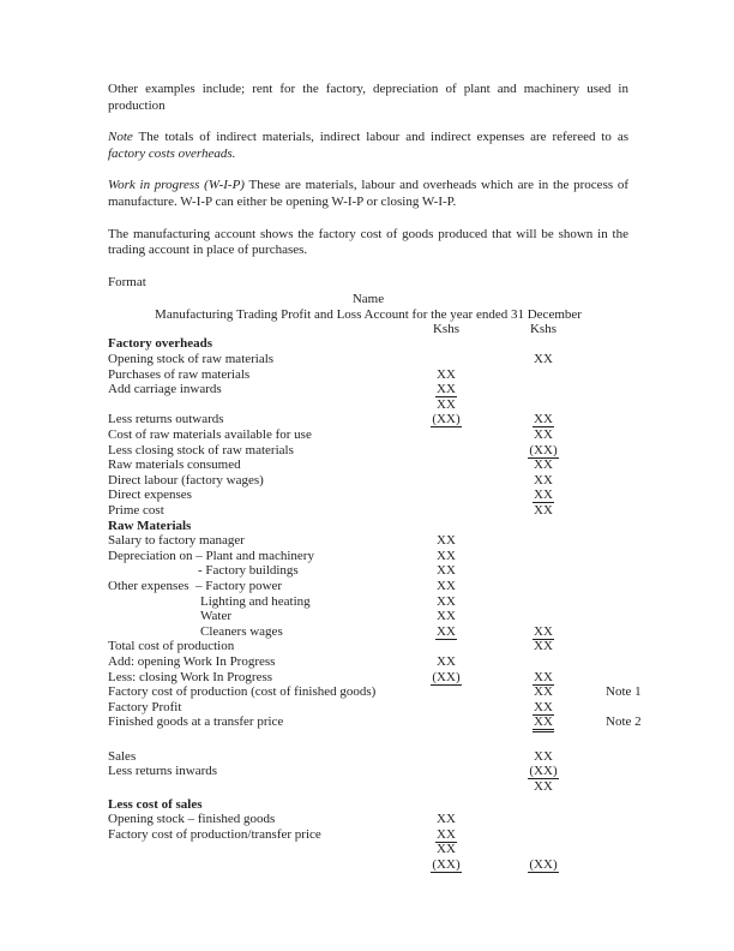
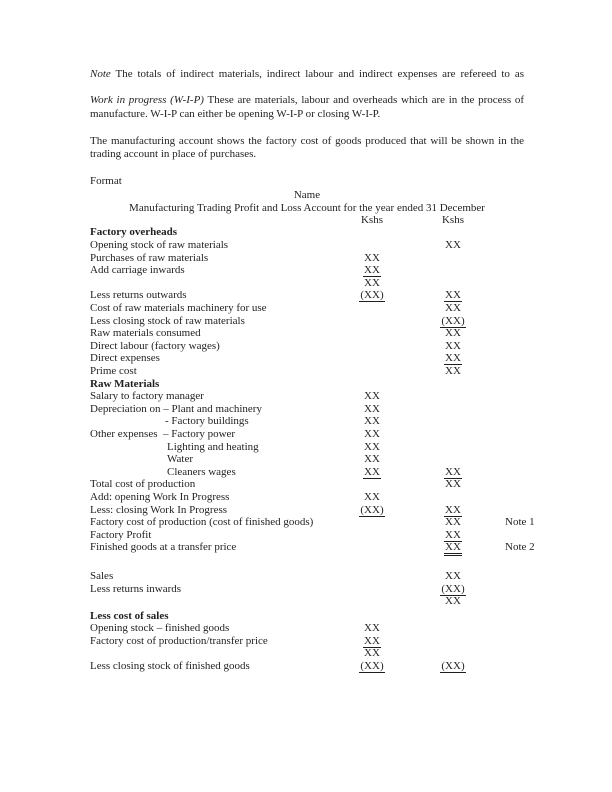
- Other examples include; rent for the factory, depreciation of plant and machinery used in
- production
  Note The totals of indirect materials, indirect labour and indirect expenses are refereed to as
- factory costs overheads.
  Work in progress (W-I-P) These are materials, labour and overheads which are in the process of
  manufacture. W-I-P can either be opening W-I-P or closing W-I-P.
  The manufacturing account shows the factory cost of goods produced that will be shown in the
  trading account in place of purchases.
  Format
  Name
  Manufacturing Trading Profit and Loss Account for the year ended 31 December
  Kshs
  Kshs
  Factory overheads
  Opening stock of raw materials
  XX
  Purchases of raw materials
  XX
  Add carriage inwards
  XX
  XX
  Less returns outwards
  (XX)
  XX
- Cost of raw materials available for use
+ Cost of raw materials machinery for use
  XX
  Less closing stock of raw materials
  (XX)
  Raw materials consumed
  XX
  Direct labour (factory wages)
  XX
  Direct expenses
  XX
  Prime cost
  XX
  Raw Materials
  Salary to factory manager
  XX
  Depreciation on – Plant and machinery
  XX
  - Factory buildings
  XX
  Other expenses – Factory power
  XX
  Lighting and heating
  XX
  Water
  XX
  Cleaners wages
  XX
  XX
  Total cost of production
  XX
  Add: opening Work In Progress
  XX
  Less: closing Work In Progress
  (XX)
  XX
  Factory cost of production (cost of finished goods)
  XX
  Note 1
  Factory Profit
  XX
  Finished goods at a transfer price
  XX
  Note 2
  Sales
  XX
  Less returns inwards
  (XX)
  XX
  Less cost of sales
  Opening stock – finished goods
  XX
  Factory cost of production/transfer price
  XX
  XX
+ Less closing stock of finished goods
  (XX)
  (XX)
